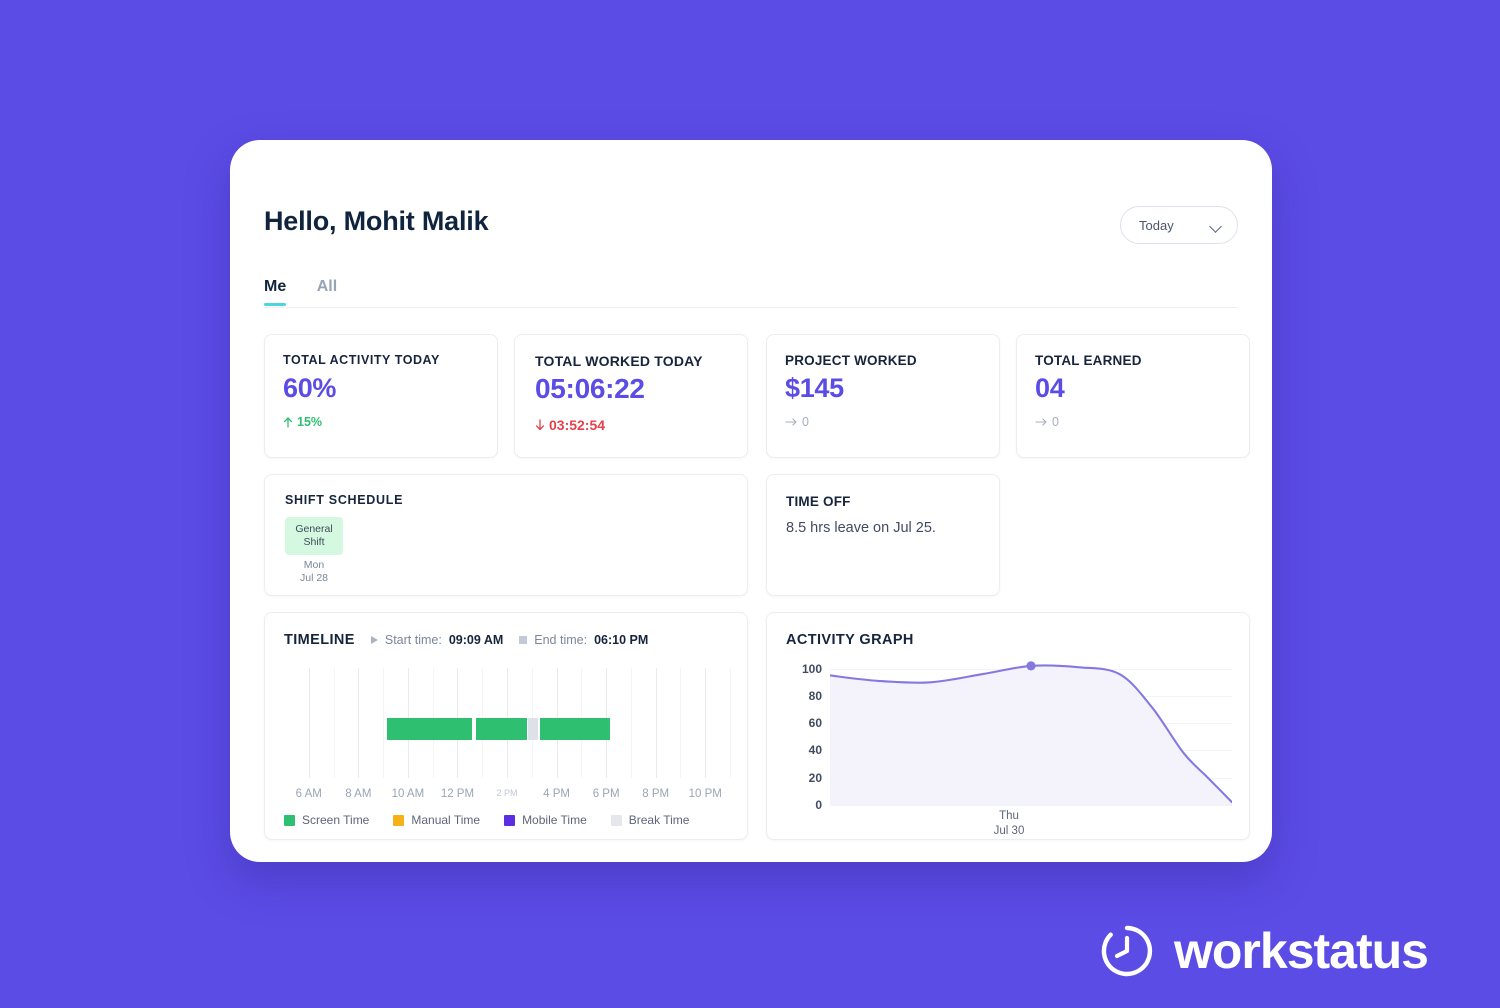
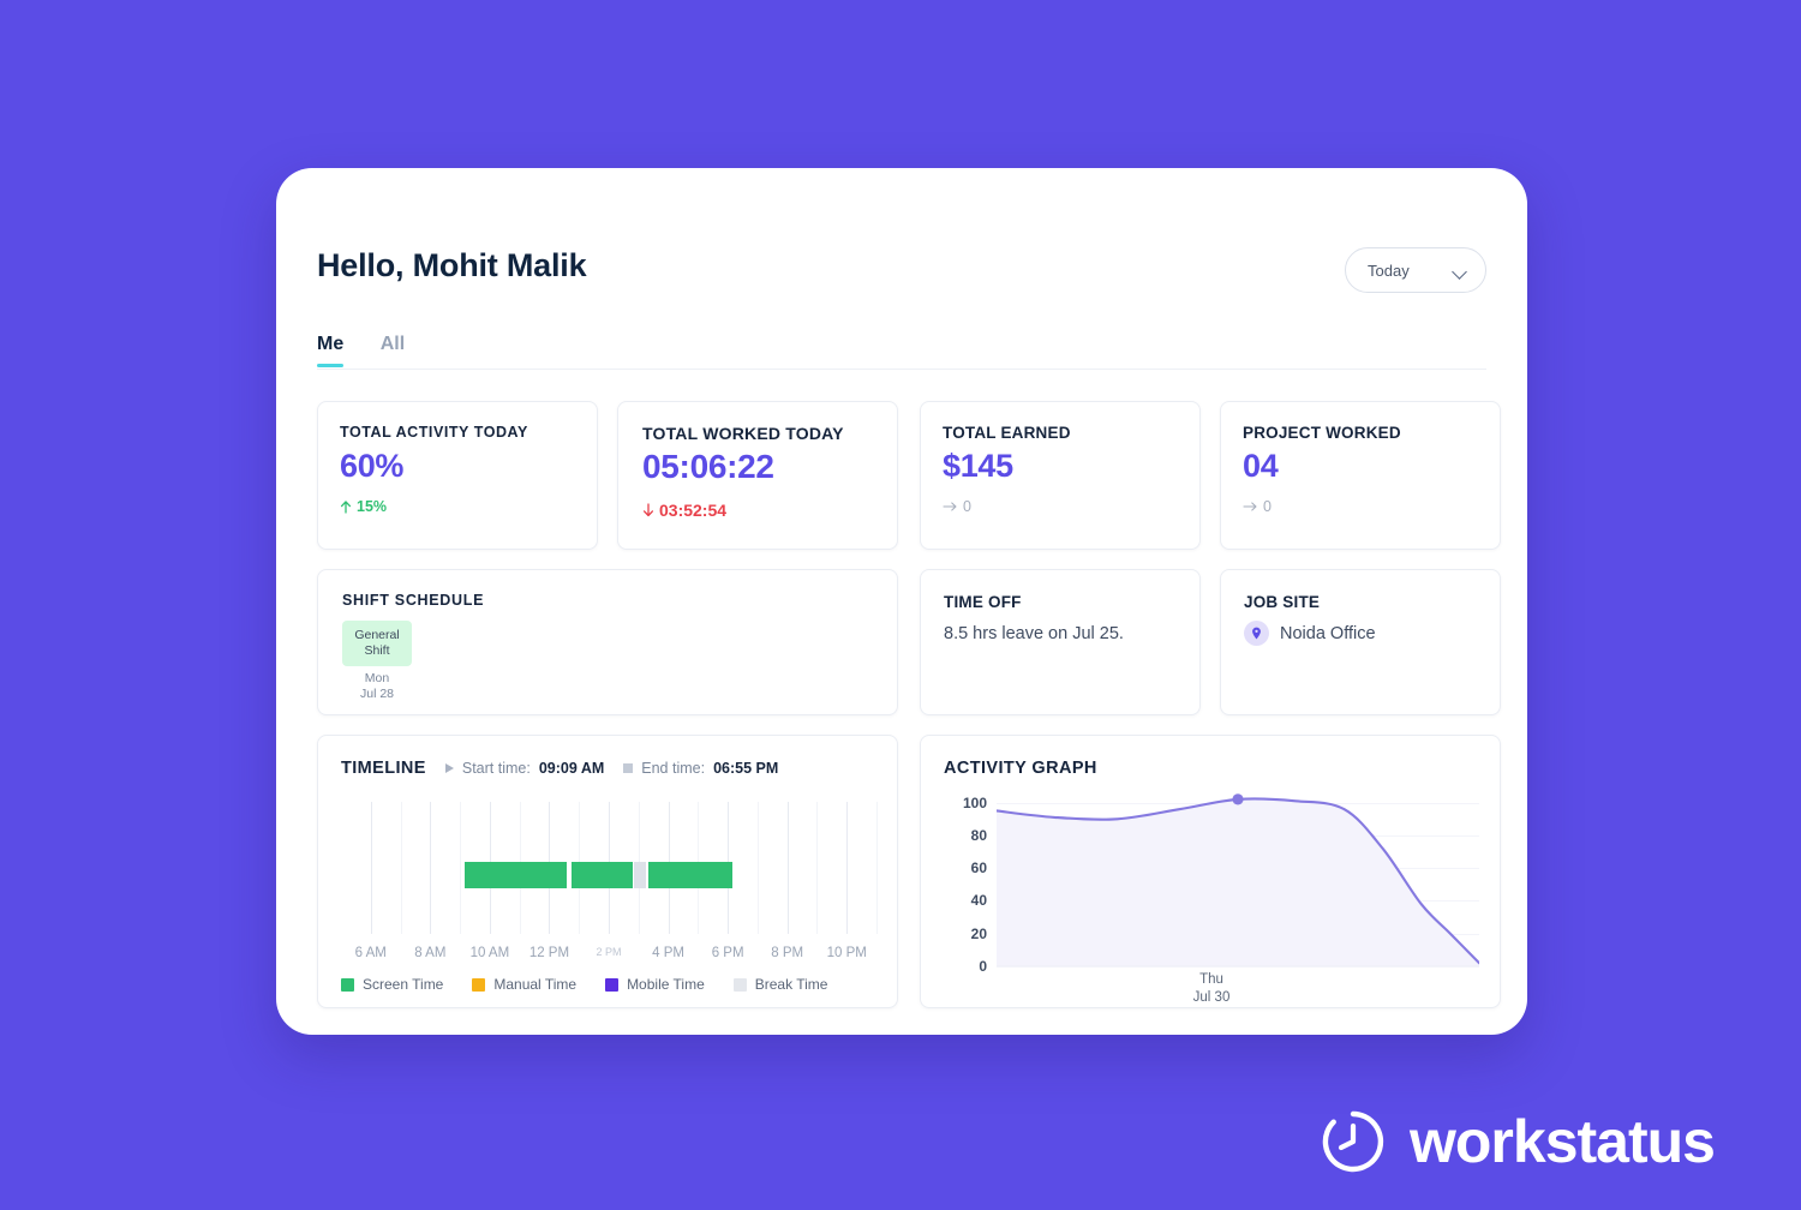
  Hello, Mohit Malik
  Today
  Me All
  TOTAL ACTIVITY TODAY
  60%
  15%
  TOTAL WORKED TODAY
  05:06:22
  03:52:54
- PROJECT WORKED
+ TOTAL EARNED
  $145
  0
- TOTAL EARNED
+ PROJECT WORKED
  04
  0
  SHIFT SCHEDULE
  General
  Shift
  Mon
  Jul 28
  TIME OFF
  8.5 hrs leave on Jul 25.
+ JOB SITE
+ Noida Office
  TIMELINE
  Start time:
  09:09 AM
  End time:
- 06:10 PM
+ 06:55 PM
  6 AM
  8 AM
  10 AM
  12 PM
  2 PM
  4 PM
  6 PM
  8 PM
  10 PM
  Screen Time
  Manual Time
  Mobile Time
  Break Time
  ACTIVITY GRAPH
  0
  20
  40
  60
  80
  100
  Thu
  Jul 30
  workstatus
